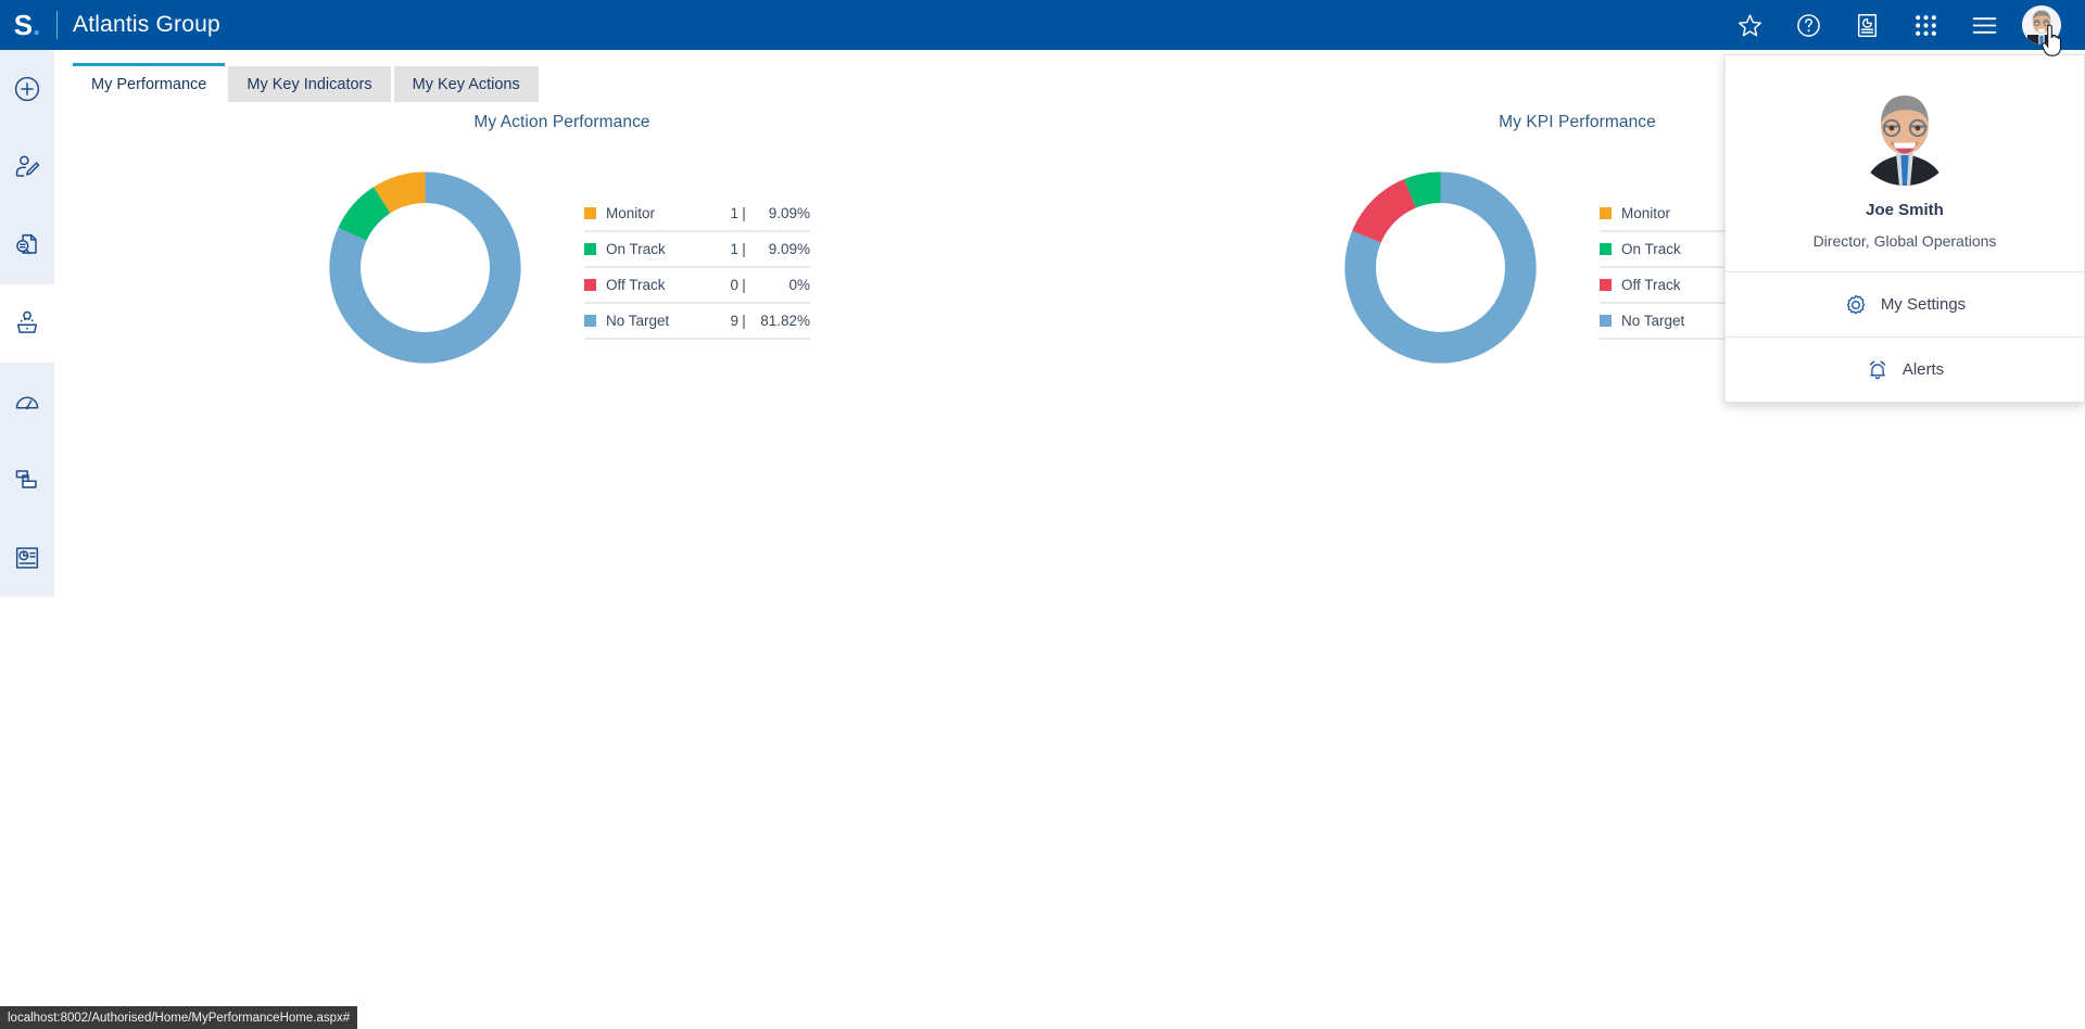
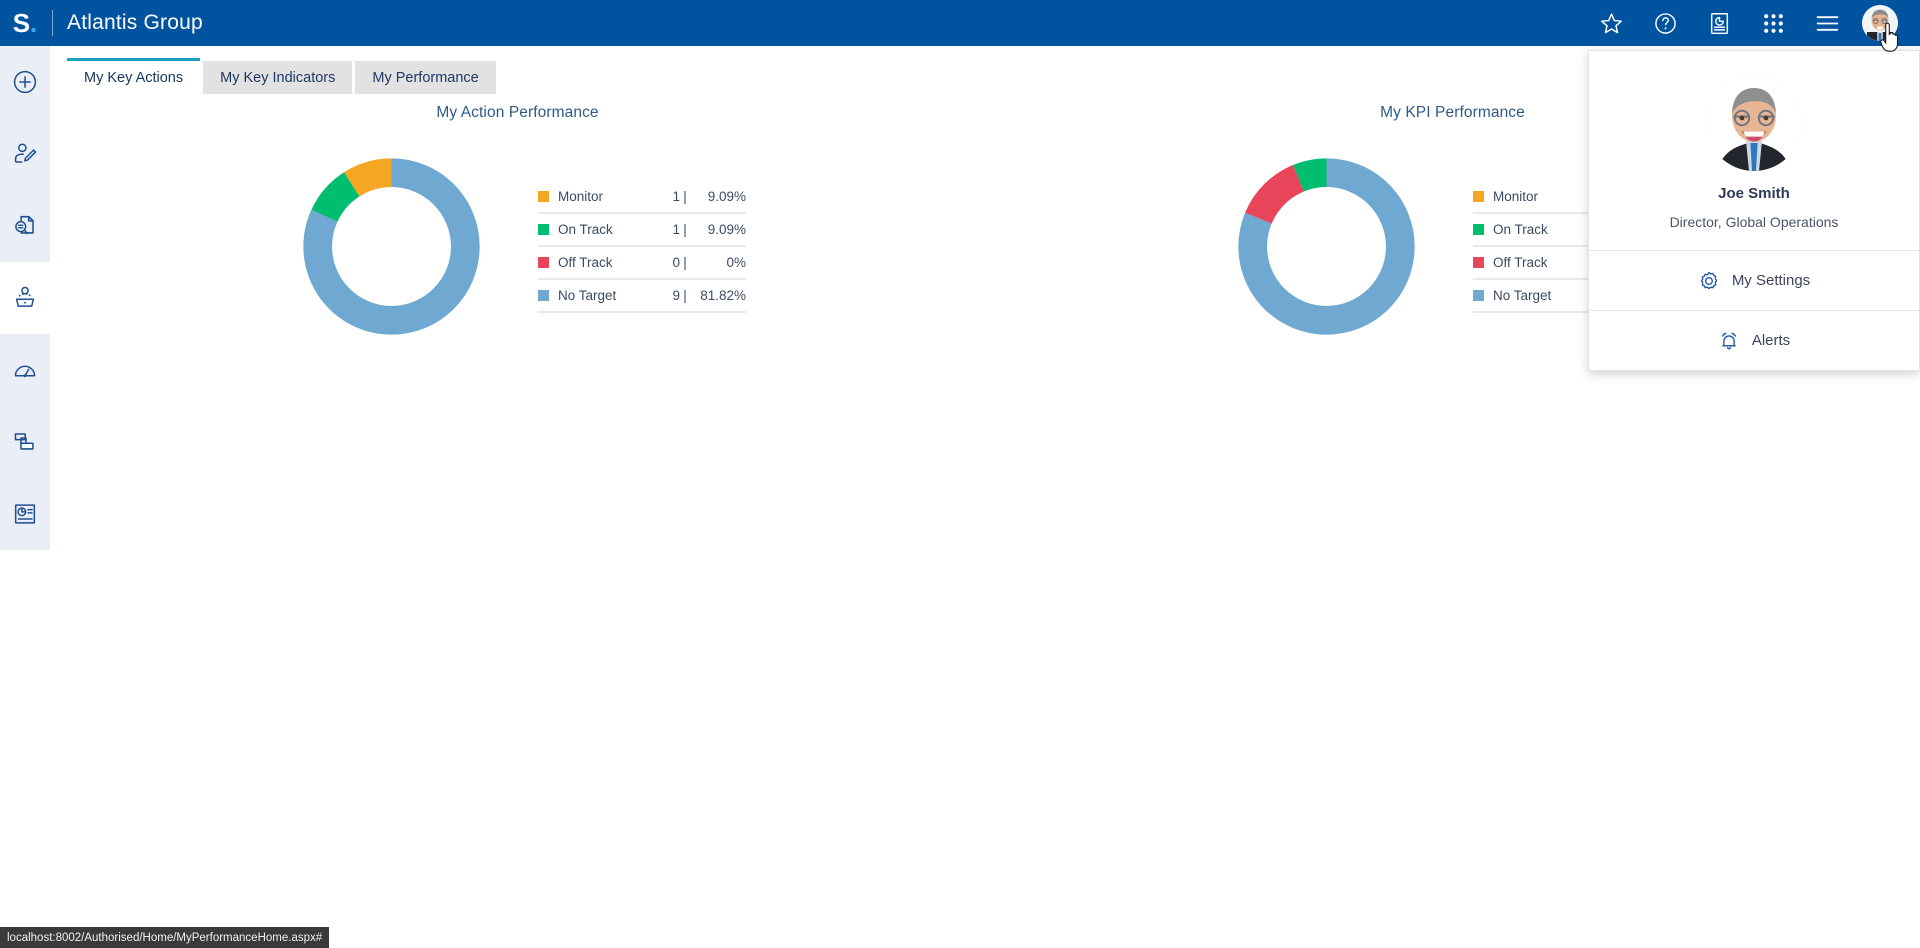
  S.
  Atlantis Group
- My Performance
+ My Key Actions
  My Key Indicators
- My Key Actions
+ My Performance
  My Action Performance
  Monitor
  1
  |
  9.09%
  On Track
  1
  |
  9.09%
  Off Track
  0
  |
  0%
  No Target
  9
  |
  81.82%
  My KPI Performance
  Monitor
  On Track
  Off Track
  No Target
  Joe Smith
  Director, Global Operations
  My Settings
  Alerts
  localhost:8002/Authorised/Home/MyPerformanceHome.aspx#
